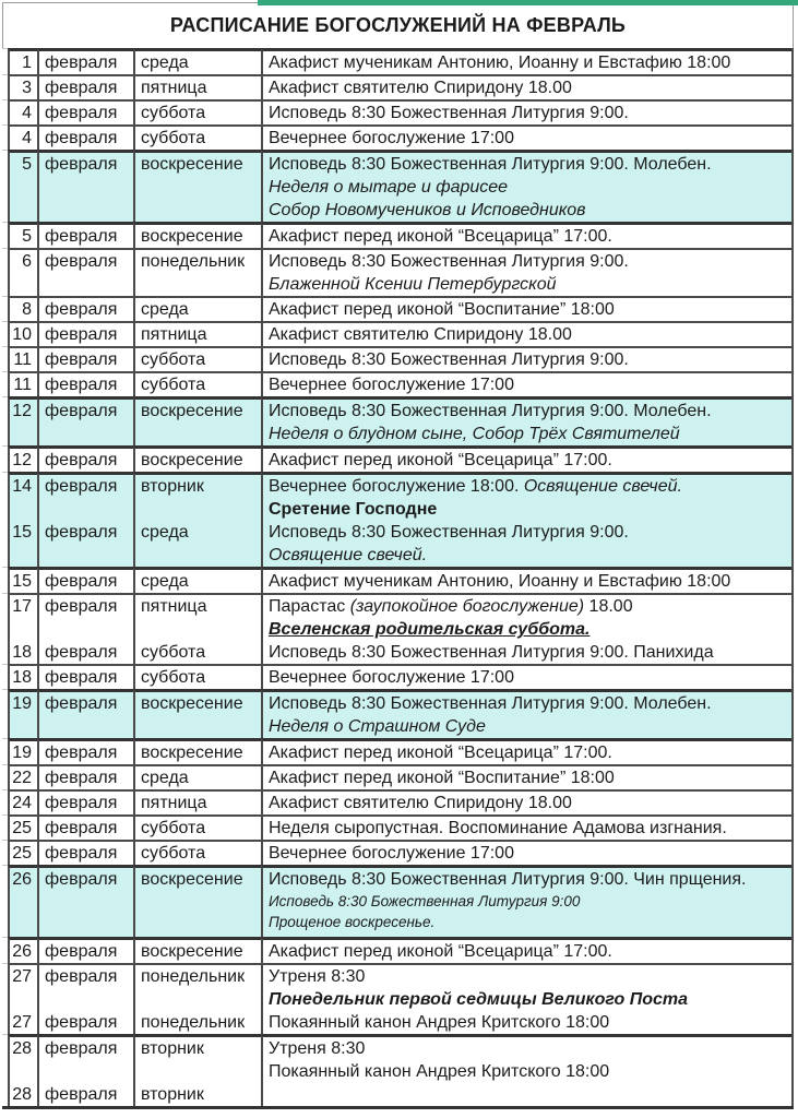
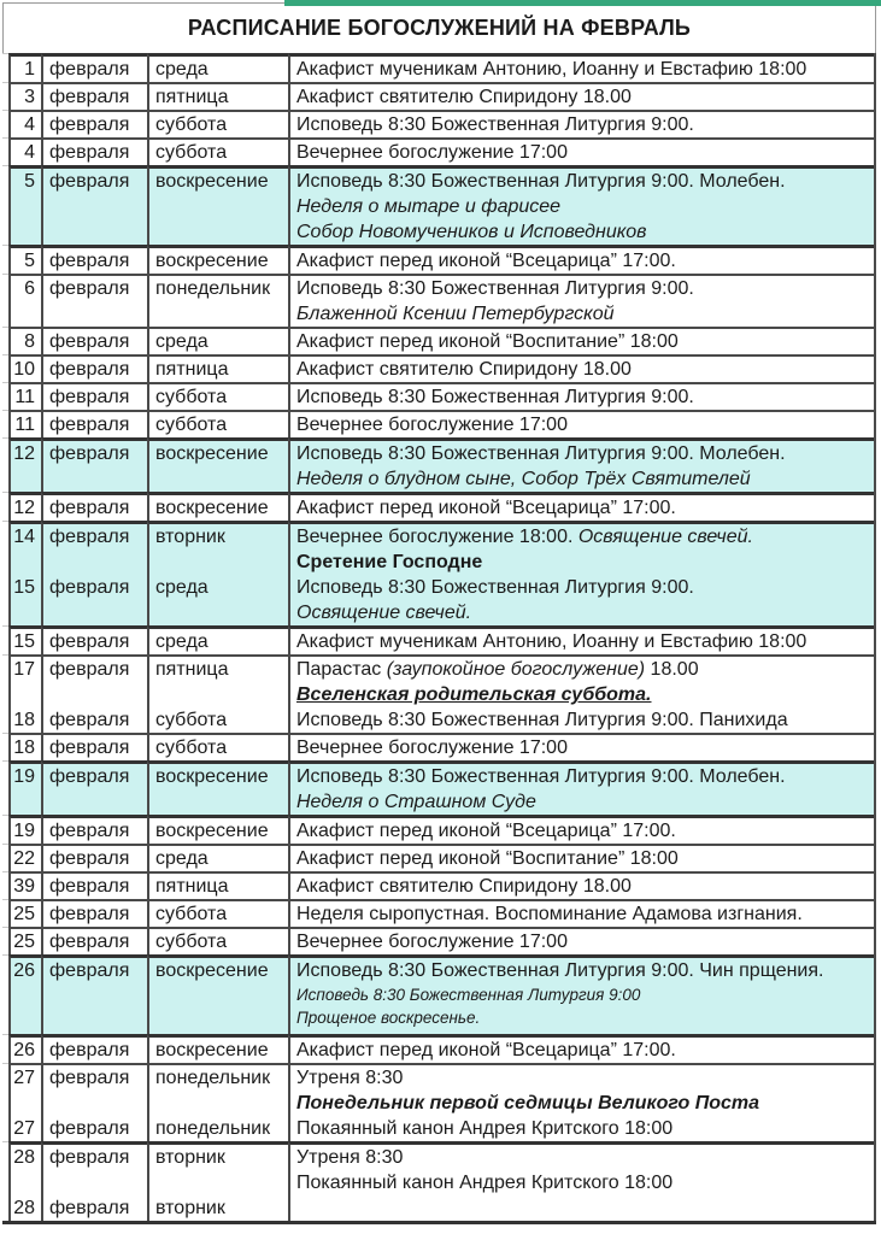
  РАСПИСАНИЕ БОГОСЛУЖЕНИЙ НА ФЕВРАЛЬ
  1
  февраля
  среда
  Акафист мученикам Антонию, Иоанну и Евстафию 18:00
  3
  февраля
  пятница
  Акафист святителю Спиридону 18.00
  4
  февраля
  суббота
  Исповедь 8:30 Божественная Литургия 9:00.
  4
  февраля
  суббота
  Вечернее богослужение 17:00
  5
  февраля
  воскресение
  Исповедь 8:30 Божественная Литургия 9:00. Молебен.
  Неделя о мытаре и фарисее
  Собор Новомучеников и Исповедников
  5
  февраля
  воскресение
  Акафист перед иконой “Всецарица” 17:00.
  6
  февраля
  понедельник
  Исповедь 8:30 Божественная Литургия 9:00.
  Блаженной Ксении Петербургской
  8
  февраля
  среда
  Акафист перед иконой “Воспитание” 18:00
  10
  февраля
  пятница
  Акафист святителю Спиридону 18.00
  11
  февраля
  суббота
  Исповедь 8:30 Божественная Литургия 9:00.
  11
  февраля
  суббота
  Вечернее богослужение 17:00
  12
  февраля
  воскресение
  Исповедь 8:30 Божественная Литургия 9:00. Молебен.
  Неделя о блудном сыне, Собор Трёх Святителей
  12
  февраля
  воскресение
  Акафист перед иконой “Всецарица” 17:00.
  14
  15
  февраля
  февраля
  вторник
  среда
  Вечернее богослужение 18:00. Освящение свечей.
  Сретение Господне
  Исповедь 8:30 Божественная Литургия 9:00.
  Освящение свечей.
  15
  февраля
  среда
  Акафист мученикам Антонию, Иоанну и Евстафию 18:00
  17
  18
  февраля
  февраля
  пятница
  суббота
  Парастас (заупокойное богослужение) 18.00
  Вселенская родительская суббота.
  Исповедь 8:30 Божественная Литургия 9:00. Панихида
  18
  февраля
  суббота
  Вечернее богослужение 17:00
  19
  февраля
  воскресение
  Исповедь 8:30 Божественная Литургия 9:00. Молебен.
  Неделя о Страшном Суде
  19
  февраля
  воскресение
  Акафист перед иконой “Всецарица” 17:00.
  22
  февраля
  среда
  Акафист перед иконой “Воспитание” 18:00
- 24
+ 39
  февраля
  пятница
  Акафист святителю Спиридону 18.00
  25
  февраля
  суббота
  Неделя сыропустная. Воспоминание Адамова изгнания.
  25
  февраля
  суббота
  Вечернее богослужение 17:00
  26
  февраля
  воскресение
  Исповедь 8:30 Божественная Литургия 9:00. Чин прщения.
  Исповедь 8:30 Божественная Литургия 9:00
  Прощеное воскресенье.
  26
  февраля
  воскресение
  Акафист перед иконой “Всецарица” 17:00.
  27
  27
  февраля
  февраля
  понедельник
  понедельник
  Утреня 8:30
  Понедельник первой седмицы Великого Поста
  Покаянный канон Андрея Критского 18:00
  28
  28
  февраля
  февраля
  вторник
  вторник
  Утреня 8:30
  Покаянный канон Андрея Критского 18:00
